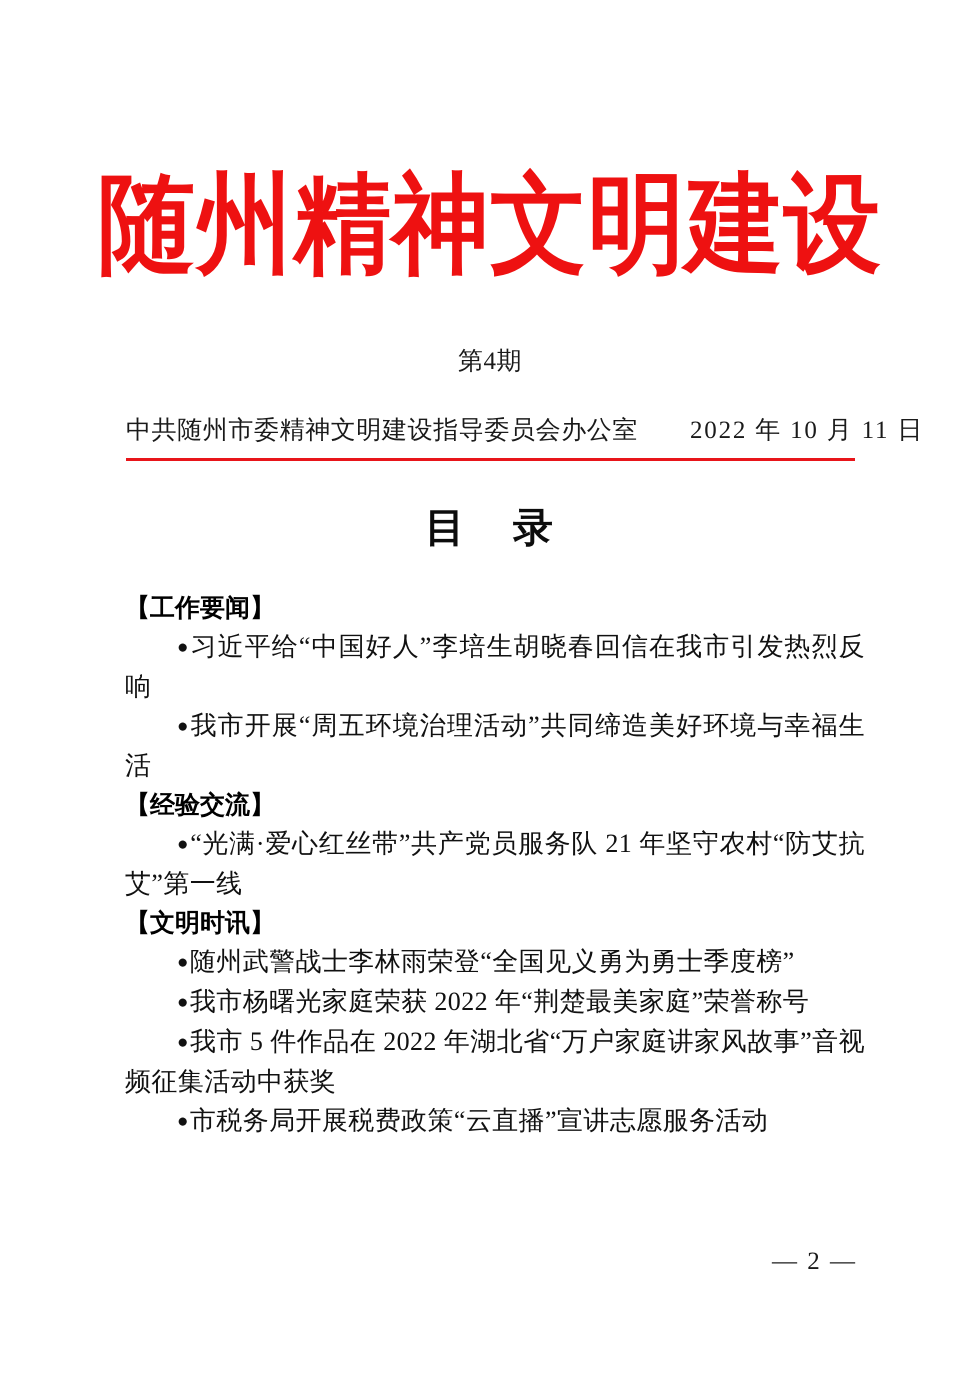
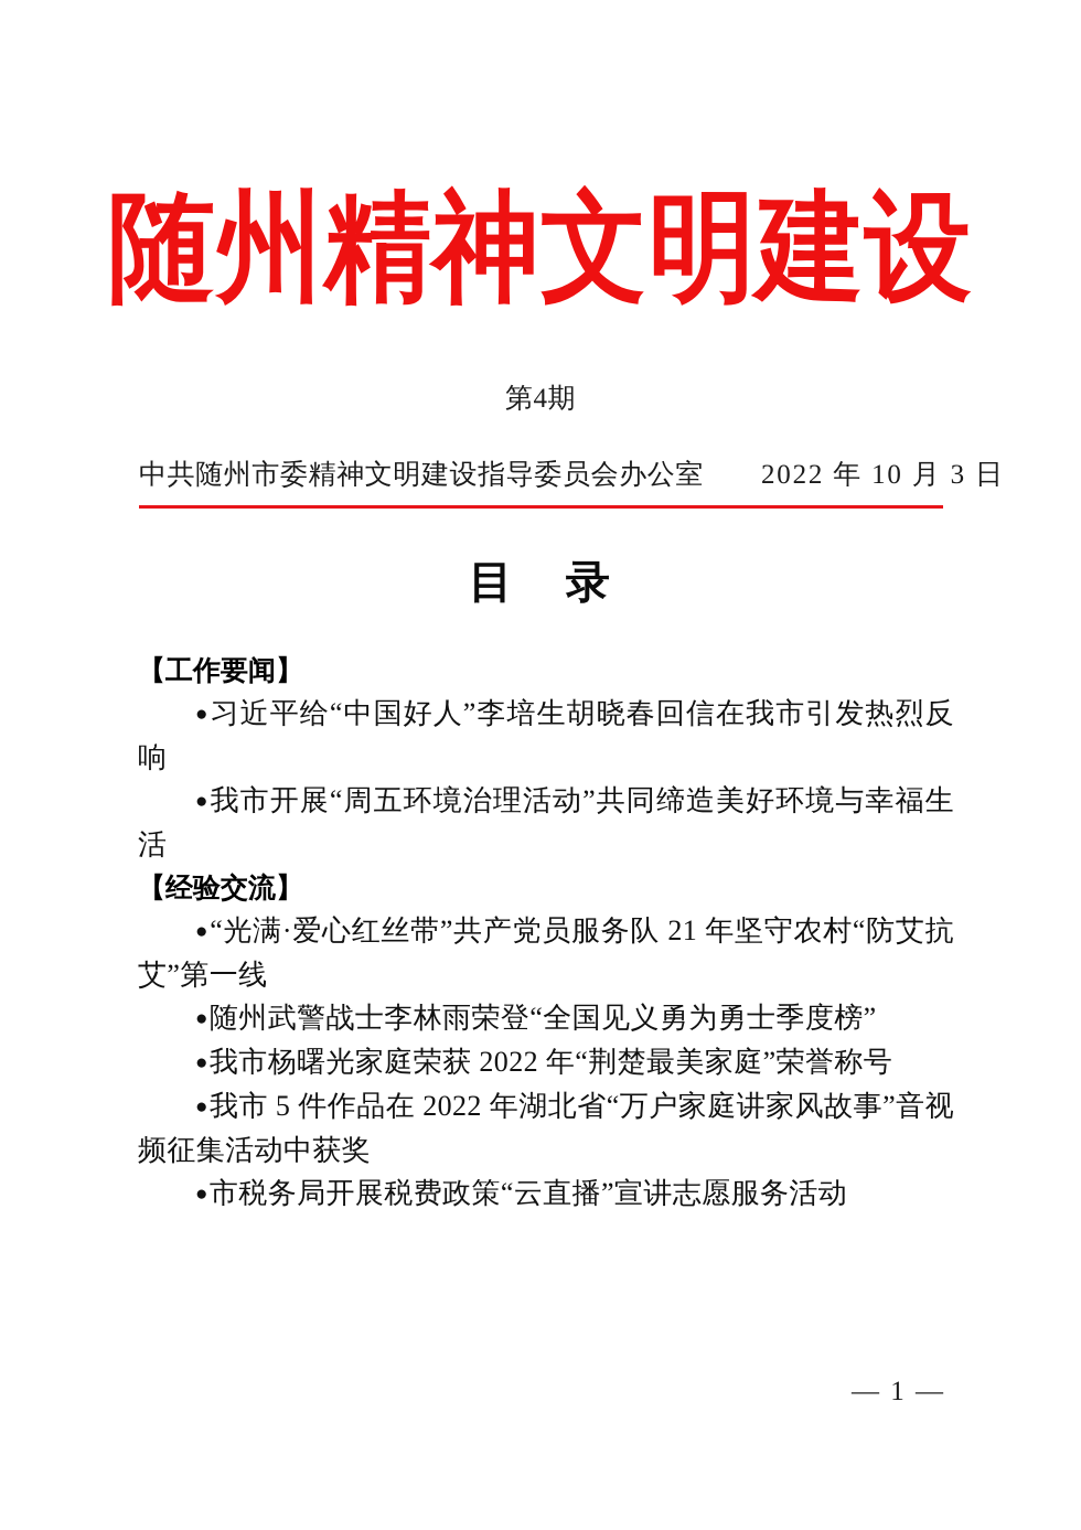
  随州精神文明建设
  第4期
  中共随州市委精神文明建设指导委员会办公室
- 2022 年 10 月 11 日
+ 2022 年 10 月 3 日
  目 录
  【工作要闻】
  ●习近平给“中国好人”李培生胡晓春回信在我市引发热烈反响
  ●我市开展“周五环境治理活动”共同缔造美好环境与幸福生活
  【经验交流】
  ●“光满·爱心红丝带”共产党员服务队 21 年坚守农村“防艾抗艾”第一线
- 【文明时讯】
  ●随州武警战士李林雨荣登“全国见义勇为勇士季度榜”
  ●我市杨曙光家庭荣获 2022 年“荆楚最美家庭”荣誉称号
  ●我市 5 件作品在 2022 年湖北省“万户家庭讲家风故事”音视频征集活动中获奖
  ●市税务局开展税费政策“云直播”宣讲志愿服务活动
- — 2 —
+ — 1 —
